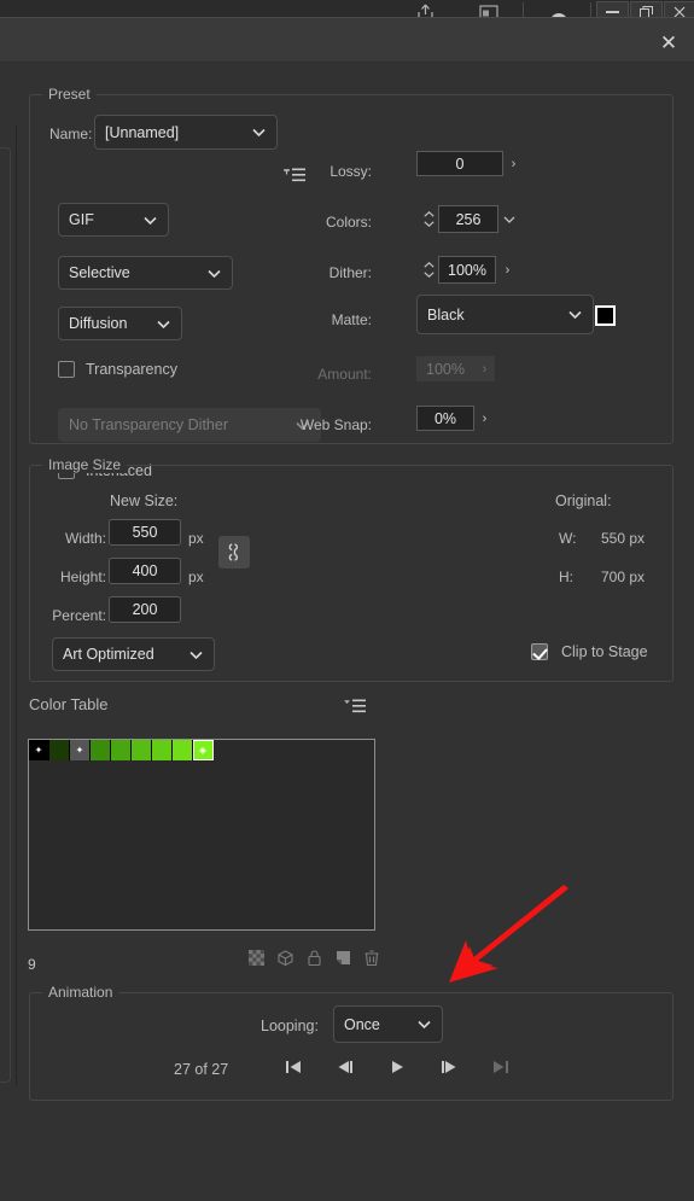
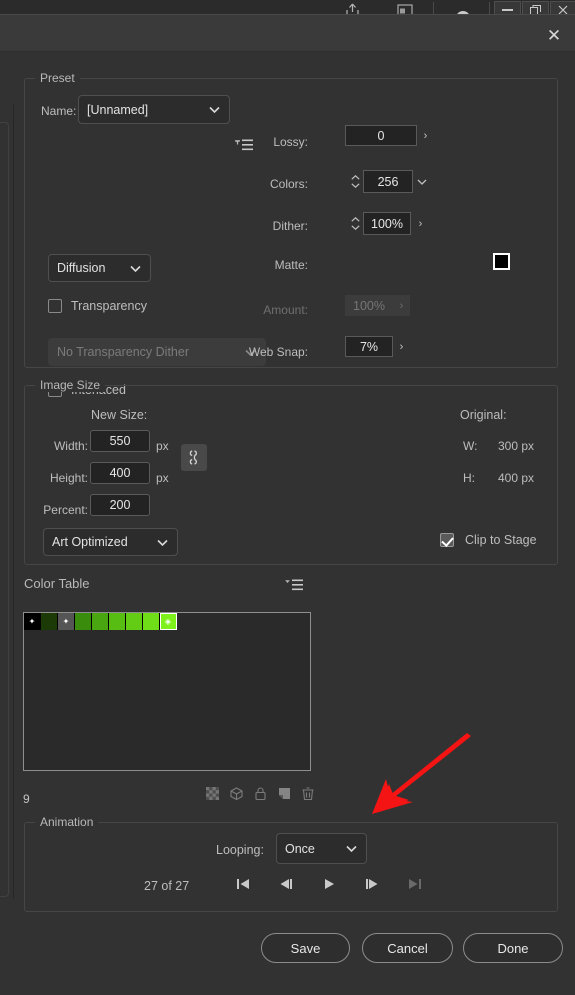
  ✕
  Preset
  Name:
  [Unnamed]
- GIF
- Selective
  Diffusion
  Transparency
  No Transparency Dither
  Lossy:
  0
  ›
  Colors:
  256
  Dither:
  100%
  ›
  Matte:
- Black
  Amount:
  100%
  ›
  Web Snap:
- 0%
+ 7%
  ›
  Image Size
  New Size:
  Width:
  550
  px
  Height:
  400
  px
  Percent:
  200
  Art Optimized
  Original:
  W:
- 550 px
+ 300 px
  H:
- 700 px
+ 400 px
  Clip to Stage
  Color Table
  ✦
  ✦
  ◈
  9
  Animation
  Looping:
  Once
  27 of 27
+ Save
+ Cancel
+ Done
